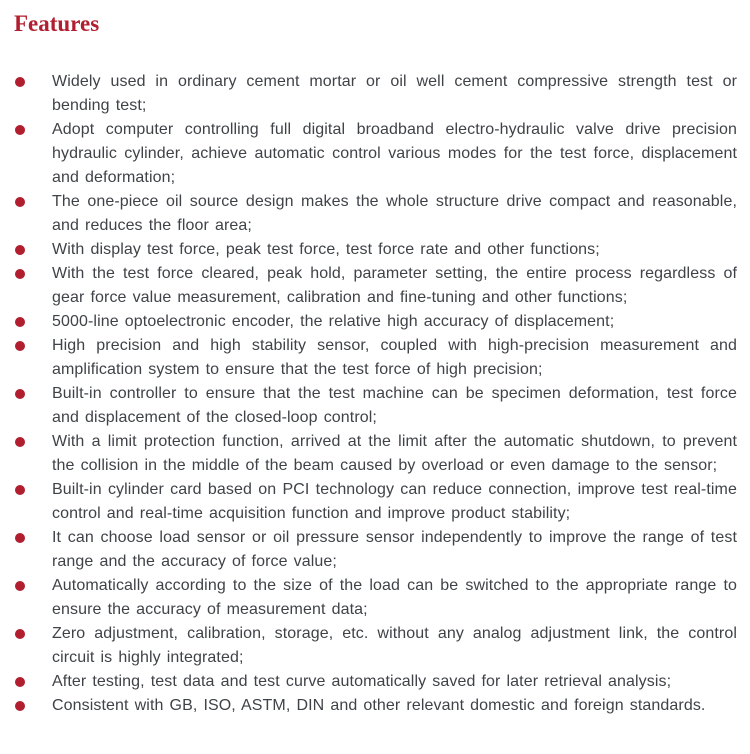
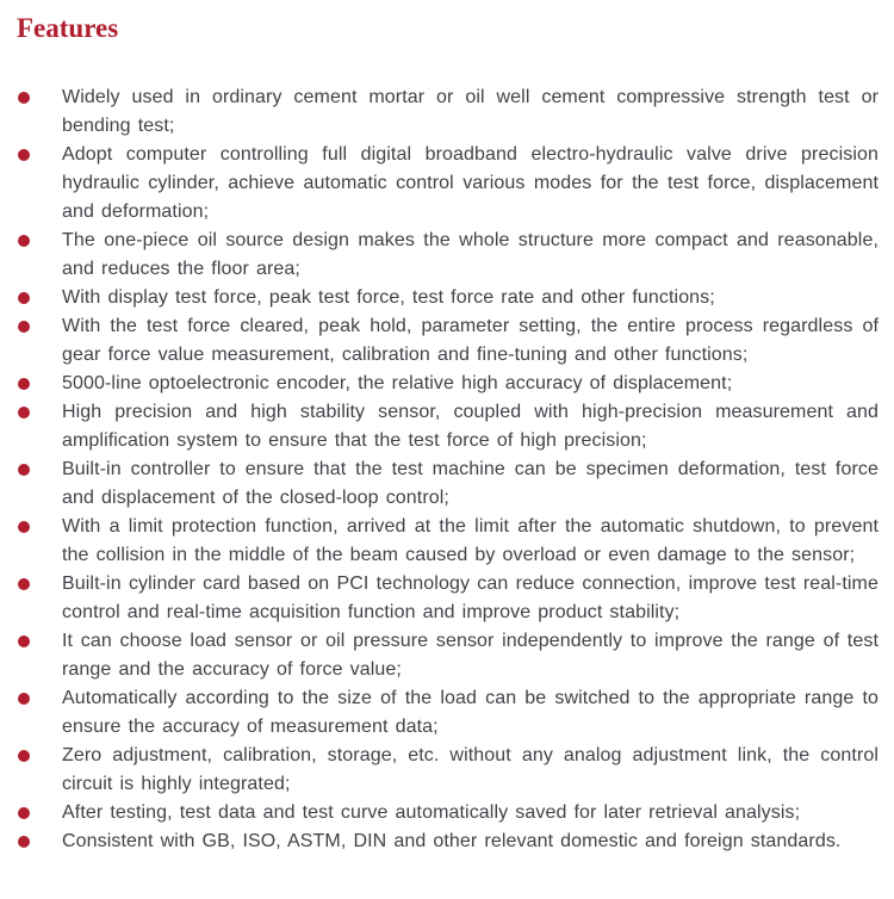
  Features
  Widely used in ordinary cement mortar or oil well cement compressive strength test or bending test;
  Adopt computer controlling full digital broadband electro-hydraulic valve drive precision hydraulic cylinder, achieve automatic control various modes for the test force, displacement and deformation;
- The one-piece oil source design makes the whole structure drive compact and reasonable, and reduces the floor area;
+ The one-piece oil source design makes the whole structure more compact and reasonable, and reduces the floor area;
  With display test force, peak test force, test force rate and other functions;
  With the test force cleared, peak hold, parameter setting, the entire process regardless of gear force value measurement, calibration and fine-tuning and other functions;
  5000-line optoelectronic encoder, the relative high accuracy of displacement;
  High precision and high stability sensor, coupled with high-precision measurement and amplification system to ensure that the test force of high precision;
  Built-in controller to ensure that the test machine can be specimen deformation, test force and displacement of the closed-loop control;
  With a limit protection function, arrived at the limit after the automatic shutdown, to prevent the collision in the middle of the beam caused by overload or even damage to the sensor;
  Built-in cylinder card based on PCI technology can reduce connection, improve test real-time control and real-time acquisition function and improve product stability;
  It can choose load sensor or oil pressure sensor independently to improve the range of test range and the accuracy of force value;
  Automatically according to the size of the load can be switched to the appropriate range to ensure the accuracy of measurement data;
  Zero adjustment, calibration, storage, etc. without any analog adjustment link, the control circuit is highly integrated;
  After testing, test data and test curve automatically saved for later retrieval analysis;
  Consistent with GB, ISO, ASTM, DIN and other relevant domestic and foreign standards.
